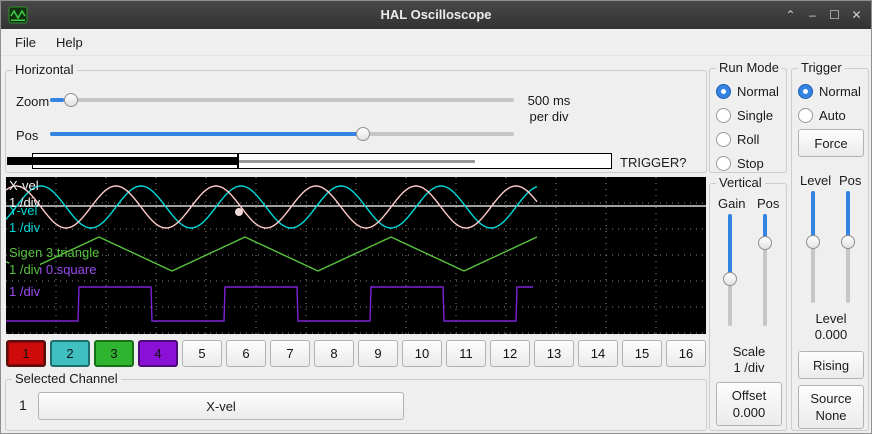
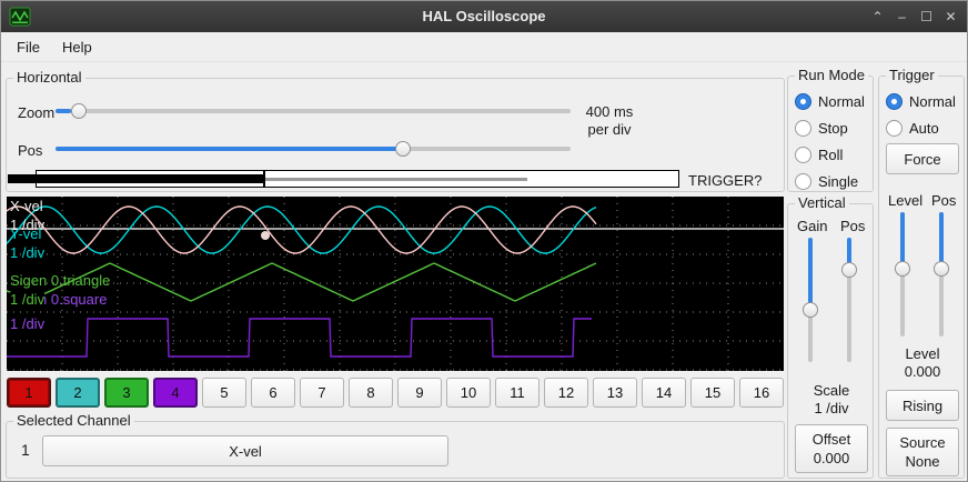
  HAL Oscilloscope
  ⌃
  –
  ☐
  ✕
  File
  Help
  Horizontal
  Zoom
- 500 ms
+ 400 ms
  per div
  Pos
  TRIGGER?
  Run Mode
  Normal
- Single
+ Stop
  Roll
- Stop
+ Single
  Trigger
  Normal
  Auto
  Force
  Level
  Pos
  Level
  0.000
  Rising
  Source
  None
  Vertical
  Gain
  Pos
  Scale
  1 /div
  Offset
  0.000
  X-vel
  1 /div
  Y-vel
  1 /div
- Sigen 3.triangle
+ Sigen 0.triangle
  1 /div
  1 /div
  1
  2
  3
  4
  5
  6
  7
  8
  9
  10
  11
  12
  13
  14
  15
  16
  Selected Channel
  1
  X-vel
